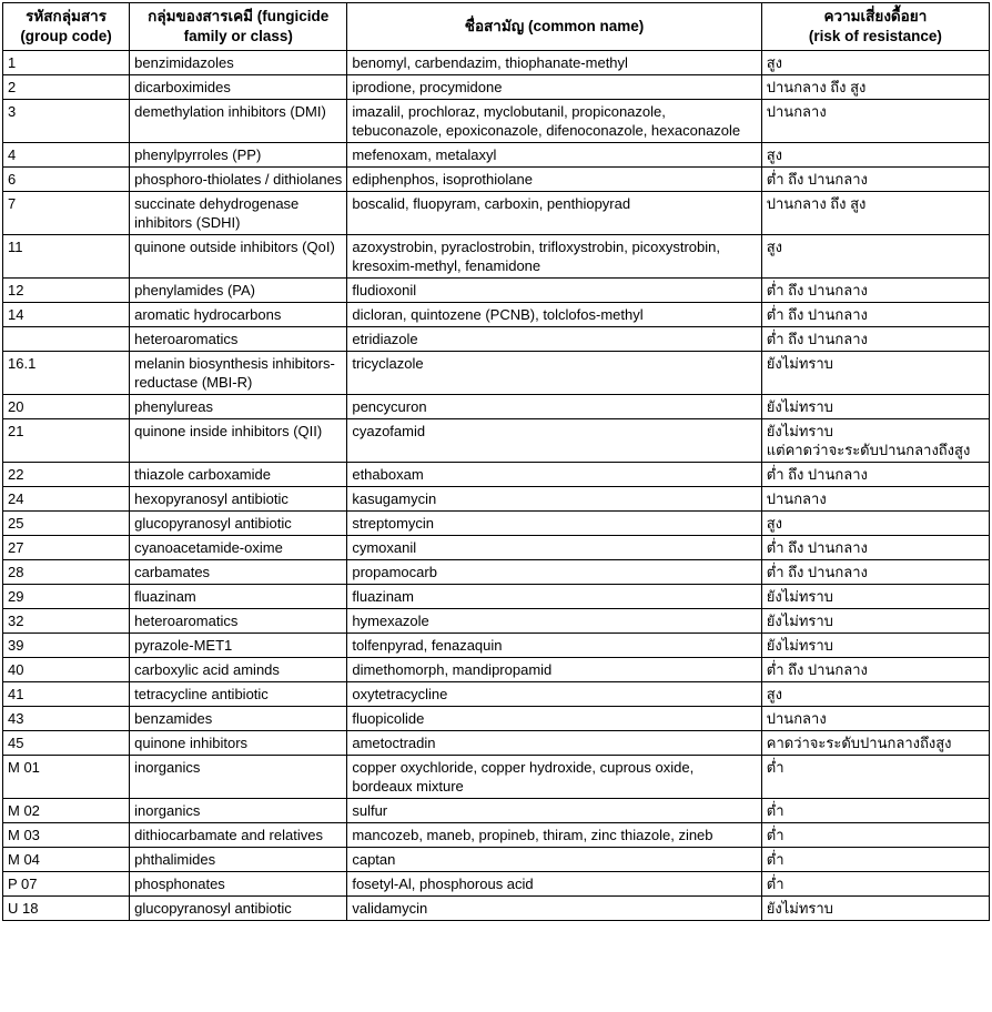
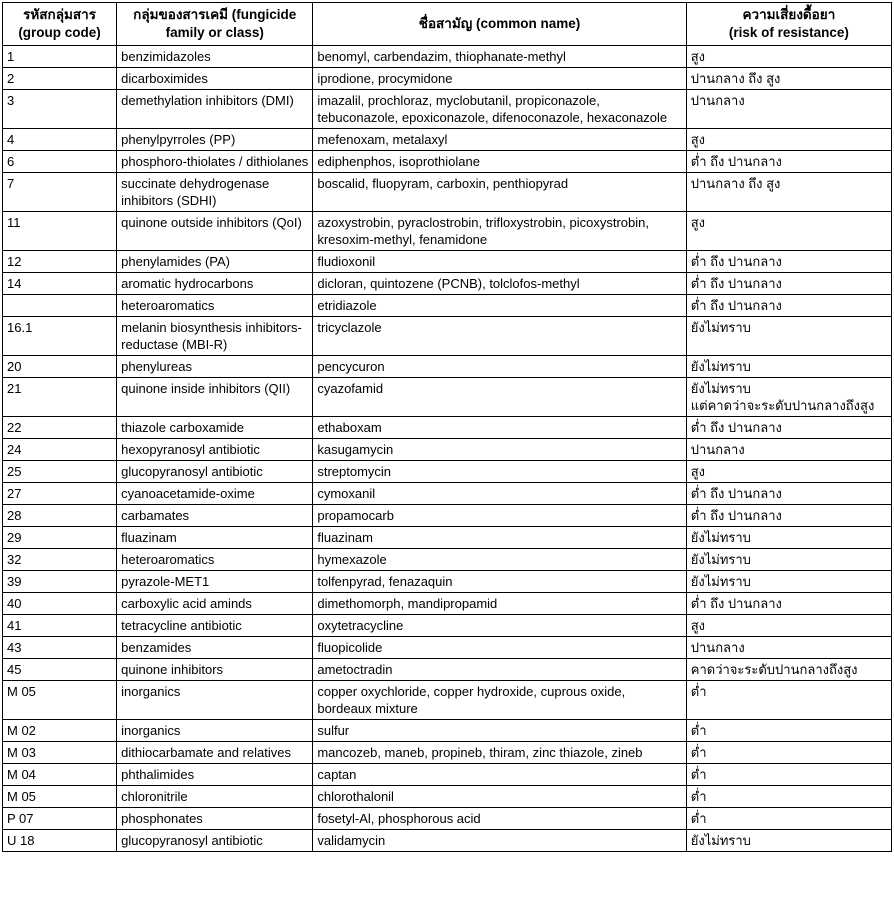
  รหัสกลุ่มสาร (group code)	กลุ่มของสารเคมี (fungicide family or class)	ชื่อสามัญ (common name)	ความเสี่ยงดื้อยา (risk of resistance)
  1	benzimidazoles	benomyl, carbendazim, thiophanate-methyl	สูง
  2	dicarboximides	iprodione, procymidone	ปานกลาง ถึง สูง
  3	demethylation inhibitors (DMI)	imazalil, prochloraz, myclobutanil, propiconazole, tebuconazole, epoxiconazole, difenoconazole, hexaconazole	ปานกลาง
  4	phenylpyrroles (PP)	mefenoxam, metalaxyl	สูง
  6	phosphoro-thiolates / dithiolanes	ediphenphos, isoprothiolane	ต่ำ ถึง ปานกลาง
  7	succinate dehydrogenase inhibitors (SDHI)	boscalid, fluopyram, carboxin, penthiopyrad	ปานกลาง ถึง สูง
  11	quinone outside inhibitors (QoI)	azoxystrobin, pyraclostrobin, trifloxystrobin, picoxystrobin, kresoxim-methyl, fenamidone	สูง
  12	phenylamides (PA)	fludioxonil	ต่ำ ถึง ปานกลาง
  14	aromatic hydrocarbons	dicloran, quintozene (PCNB), tolclofos-methyl	ต่ำ ถึง ปานกลาง
  	heteroaromatics	etridiazole	ต่ำ ถึง ปานกลาง
  16.1	melanin biosynthesis inhibitors-reductase (MBI-R)	tricyclazole	ยังไม่ทราบ
  20	phenylureas	pencycuron	ยังไม่ทราบ
  21	quinone inside inhibitors (QII)	cyazofamid	ยังไม่ทราบ แต่คาดว่าจะระดับปานกลางถึงสูง
  22	thiazole carboxamide	ethaboxam	ต่ำ ถึง ปานกลาง
  24	hexopyranosyl antibiotic	kasugamycin	ปานกลาง
  25	glucopyranosyl antibiotic	streptomycin	สูง
  27	cyanoacetamide-oxime	cymoxanil	ต่ำ ถึง ปานกลาง
  28	carbamates	propamocarb	ต่ำ ถึง ปานกลาง
  29	fluazinam	fluazinam	ยังไม่ทราบ
  32	heteroaromatics	hymexazole	ยังไม่ทราบ
  39	pyrazole-MET1	tolfenpyrad, fenazaquin	ยังไม่ทราบ
  40	carboxylic acid aminds	dimethomorph, mandipropamid	ต่ำ ถึง ปานกลาง
  41	tetracycline antibiotic	oxytetracycline	สูง
  43	benzamides	fluopicolide	ปานกลาง
  45	quinone inhibitors	ametoctradin	คาดว่าจะระดับปานกลางถึงสูง
- M 01	inorganics	copper oxychloride, copper hydroxide, cuprous oxide, bordeaux mixture	ต่ำ
+ M 05	inorganics	copper oxychloride, copper hydroxide, cuprous oxide, bordeaux mixture	ต่ำ
  M 02	inorganics	sulfur	ต่ำ
  M 03	dithiocarbamate and relatives	mancozeb, maneb, propineb, thiram, zinc thiazole, zineb	ต่ำ
  M 04	phthalimides	captan	ต่ำ
+ M 05	chloronitrile	chlorothalonil	ต่ำ
  P 07	phosphonates	fosetyl-Al, phosphorous acid	ต่ำ
  U 18	glucopyranosyl antibiotic	validamycin	ยังไม่ทราบ
